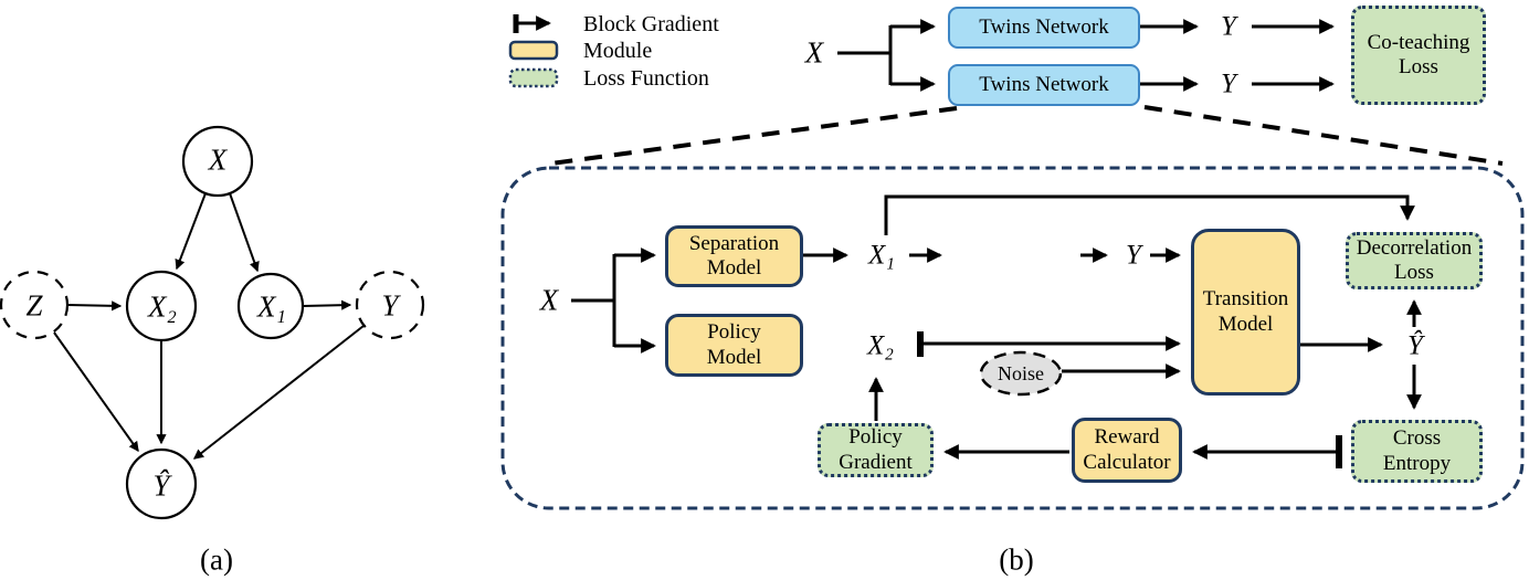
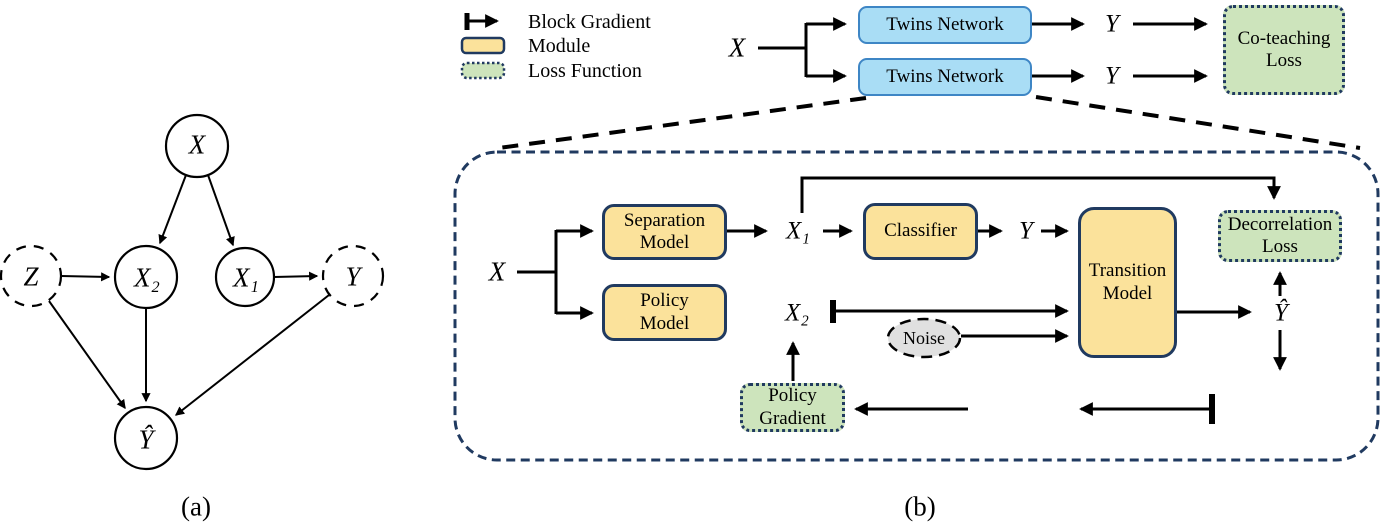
  Block Gradient
  Module
  Loss Function
  X
  Twins Network
  Twins Network
  Y
  Y
  Co-teaching
  Loss
  X
  Z
  X₂
  X₁
  Y
  Ŷ
  X
  Separation
  Model
  Policy
  Model
  X₁
  X₂
+ Classifier
  Y
  Transition
  Model
  Decorrelation
  Loss
  Ŷ
  Noise
- Cross
- Entropy
- Reward
- Calculator
  Policy
  Gradient
  (a)
  (b)
